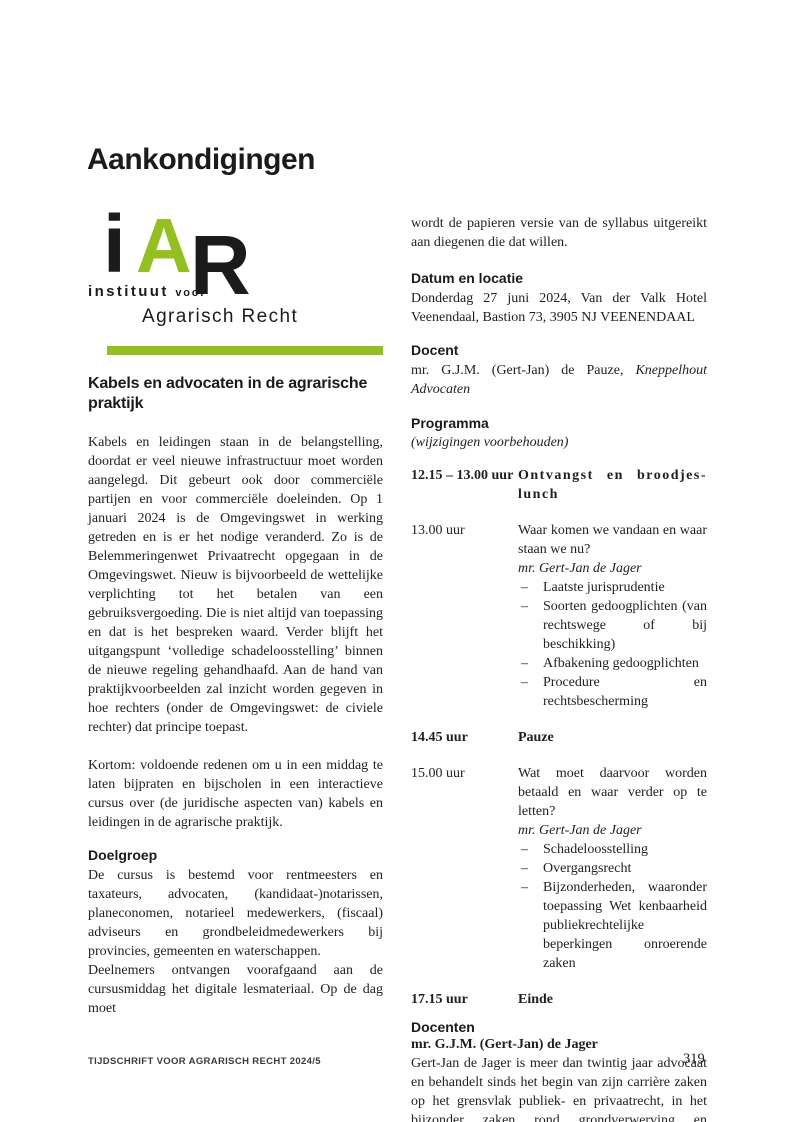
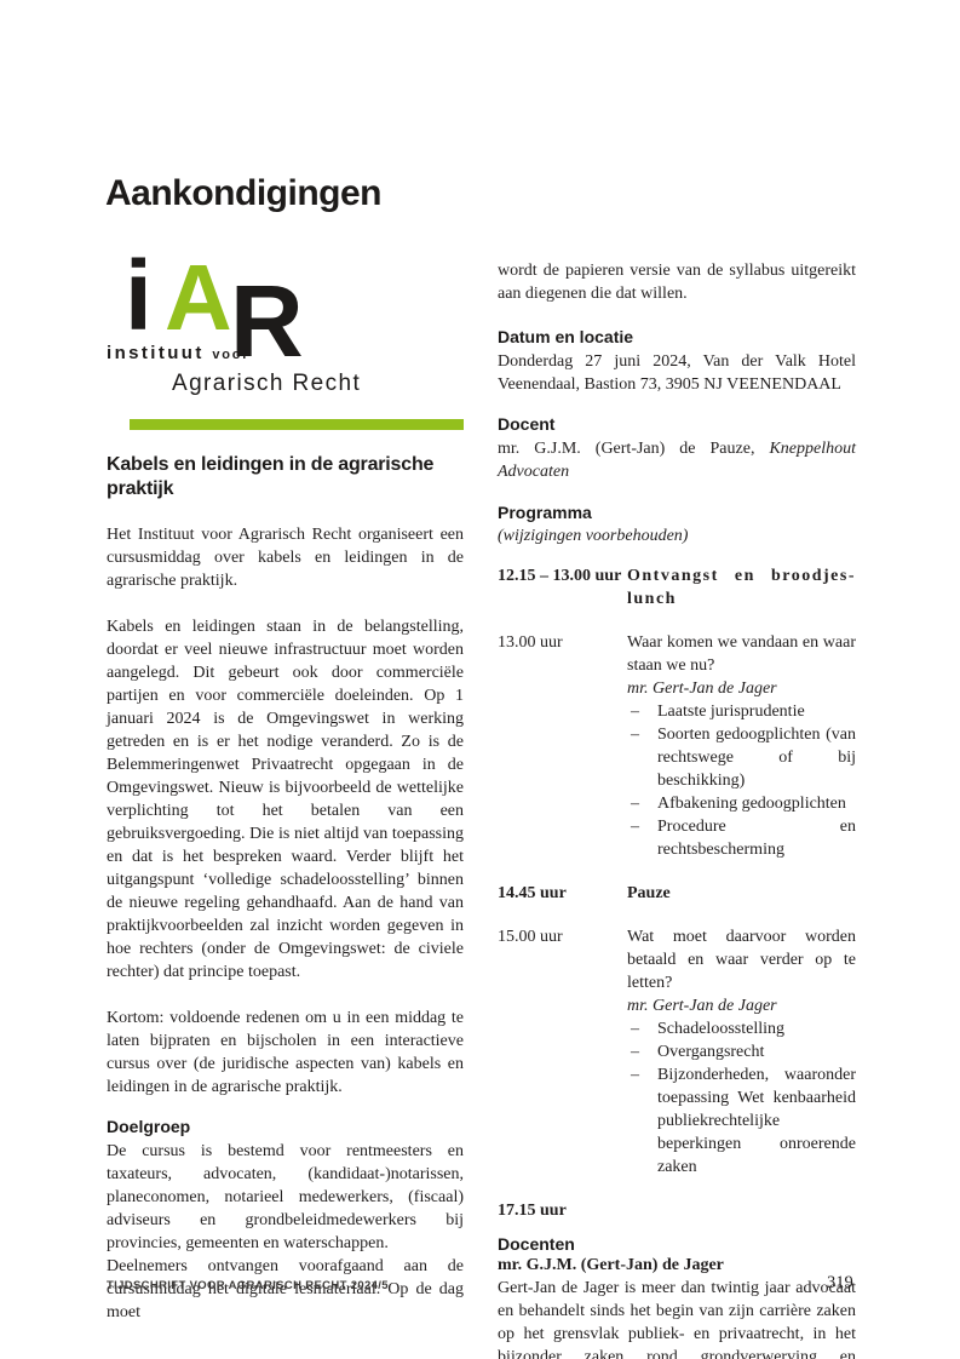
  Aankondigingen
  i
  A
  R
  instituut voor
  Agrarisch Recht
- Kabels en advocaten in de agrarische praktijk
+ Kabels en leidingen in de agrarische praktijk
+ Het Instituut voor Agrarisch Recht organiseert een cursusmiddag over kabels en leidingen in de agrarische praktijk.
  Kabels en leidingen staan in de belangstelling, doordat er veel nieuwe infrastructuur moet worden aangelegd. Dit gebeurt ook door commerciële partijen en voor commerciële doeleinden. Op 1 januari 2024 is de Omgevingswet in werking getreden en is er het nodige veranderd. Zo is de Belemmeringenwet Privaatrecht opgegaan in de Omgevingswet. Nieuw is bijvoorbeeld de wettelijke verplichting tot het betalen van een gebruiksvergoeding. Die is niet altijd van toepassing en dat is het bespreken waard. Verder blijft het uitgangspunt ‘volledige schadeloosstelling’ binnen de nieuwe regeling gehandhaafd. Aan de hand van praktijkvoorbeelden zal inzicht worden gegeven in hoe rechters (onder de Omgevingswet: de civiele rechter) dat principe toepast.
  Kortom: voldoende redenen om u in een middag te laten bijpraten en bijscholen in een interactieve cursus over (de juridische aspecten van) kabels en leidingen in de agrarische praktijk.
  Doelgroep
  De cursus is bestemd voor rentmeesters en taxateurs, advocaten, (kandidaat-)notarissen, planeconomen, notarieel medewerkers, (fiscaal) adviseurs en grondbeleidmedewerkers bij provincies, gemeenten en waterschappen.
  Deelnemers ontvangen voorafgaand aan de cursusmiddag het digitale lesmateriaal. Op de dag moet
  wordt de papieren versie van de syllabus uitgereikt aan diegenen die dat willen.
  Datum en locatie
  Donderdag 27 juni 2024, Van der Valk Hotel Veenendaal, Bastion 73, 3905 NJ VEENENDAAL
  Docent
  mr. G.J.M. (Gert-Jan) de Pauze, Kneppelhout Advocaten
  Programma
  (wijzigingen voorbehouden)
  12.15 – 13.00 uur
  Ontvangst en broodjes-lunch
  13.00 uur
  Waar komen we vandaan en waar staan we nu?
  mr. Gert-Jan de Jager
  Laatste jurisprudentie
  Soorten gedoogplichten (van rechtswege of bij beschikking)
  Afbakening gedoogplichten
  Procedure en rechtsbescherming
  14.45 uur
  Pauze
  15.00 uur
  Wat moet daarvoor worden betaald en waar verder op te letten?
  mr. Gert-Jan de Jager
  Schadeloosstelling
  Overgangsrecht
  Bijzonderheden, waaronder toepassing Wet kenbaarheid publiekrechtelijke beperkingen onroerende zaken
  17.15 uur
- Einde
  Docenten
  mr. G.J.M. (Gert-Jan) de Jager
  Gert-Jan de Jager is meer dan twintig jaar advocaat en behandelt sinds het begin van zijn carrière zaken op het grensvlak publiek- en privaatrecht, in het bijzonder zaken rond grondverwerving en
  TIJDSCHRIFT VOOR AGRARISCH RECHT 2024/5
  319
